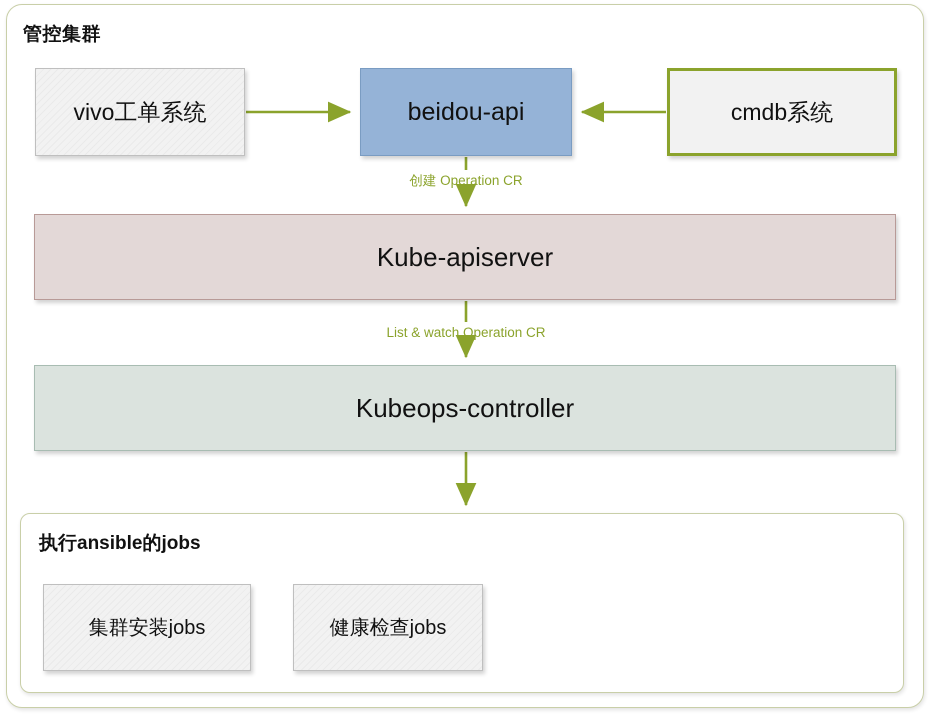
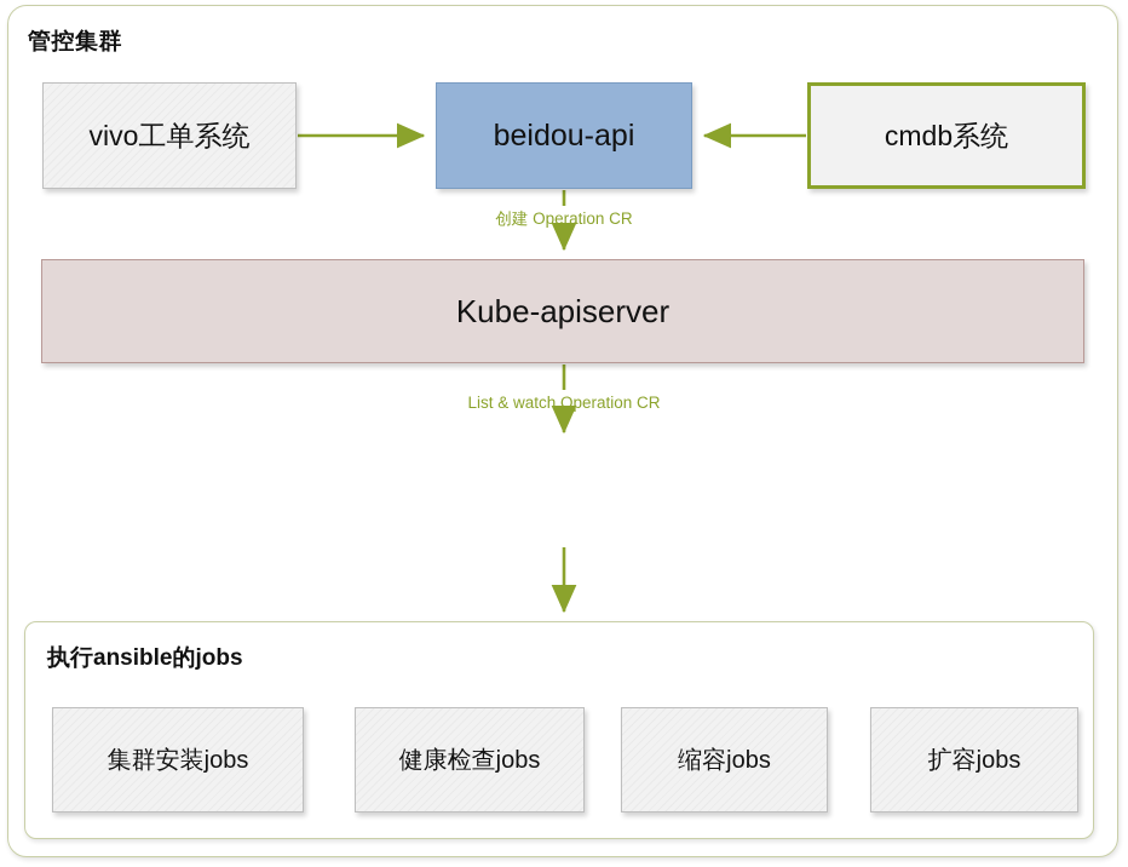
  管控集群
  创建 Operation CR
  List & watch Operation CR
  vivo工单系统
  beidou-api
  cmdb系统
  Kube-apiserver
- Kubeops-controller
  执行ansible的jobs
  集群安装jobs
  健康检查jobs
+ 缩容jobs
+ 扩容jobs
